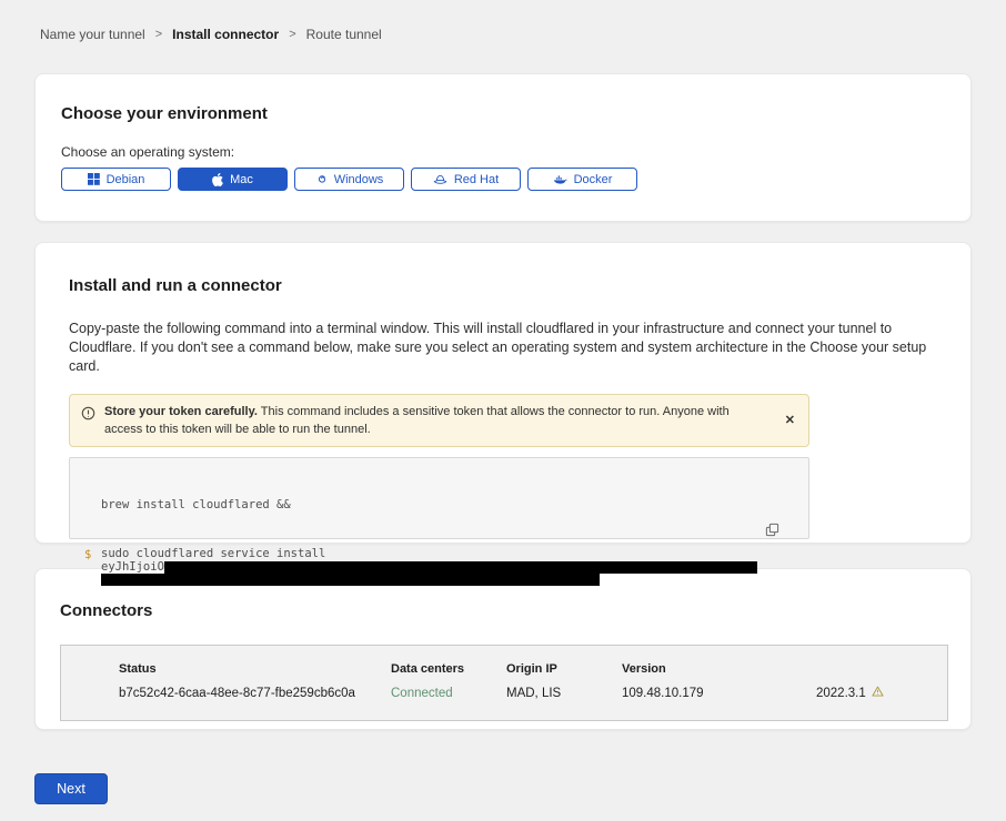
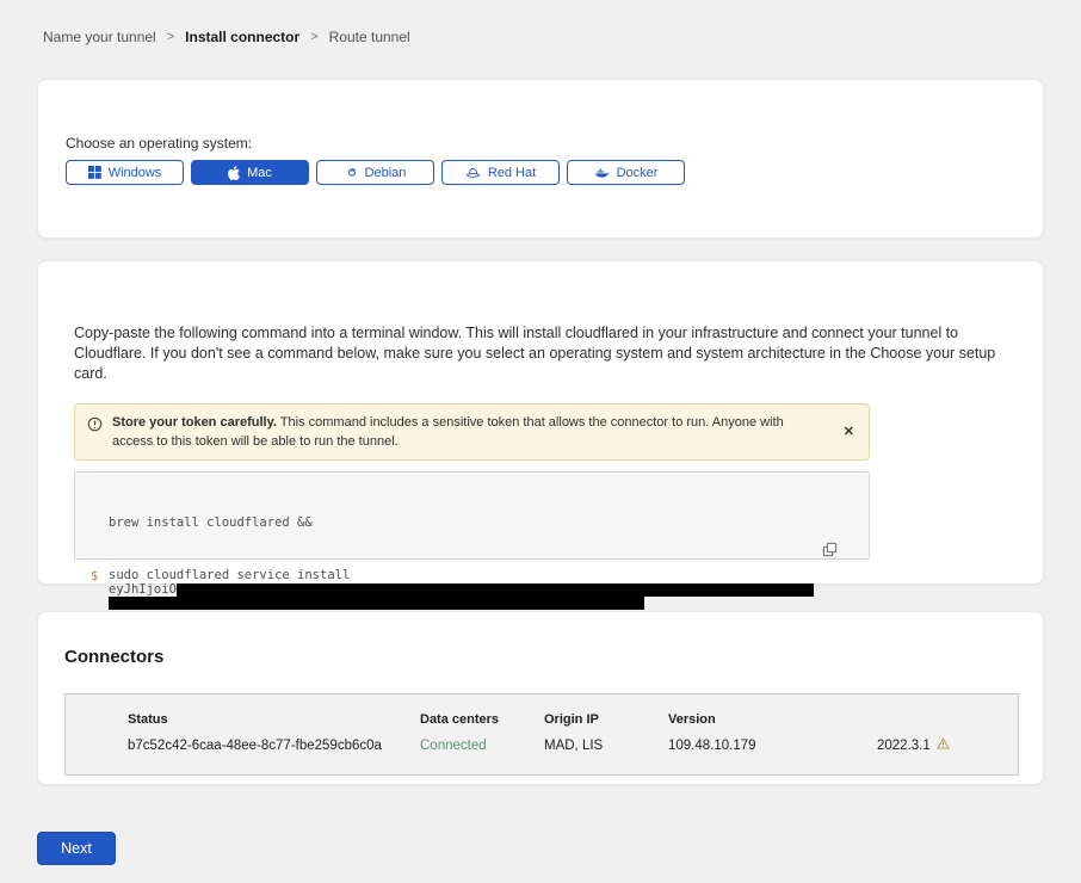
  Name your tunnel
  >
  Install connector
  >
  Route tunnel
- Choose your environment
  Choose an operating system:
- Debian
+ Windows
  Mac
- Windows
+ Debian
  Red Hat
  Docker
- Install and run a connector
  Copy-paste the following command into a terminal window. This will install cloudflared in your infrastructure and connect your tunnel to Cloudflare. If you don't see a command below, make sure you select an operating system and system architecture in the Choose your setup card.
  Store your token carefully. This command includes a sensitive token that allows the connector to run. Anyone with access to this token will be able to run the tunnel.
  ✕
  brew install cloudflared &&
  $
  sudo cloudflared service install eyJhIjoiO
  Connectors
  Status
  Data centers
  Origin IP
  Version
  b7c52c42-6caa-48ee-8c77-fbe259cb6c0a
  Connected
  MAD, LIS
  109.48.10.179
  2022.3.1
  Next
